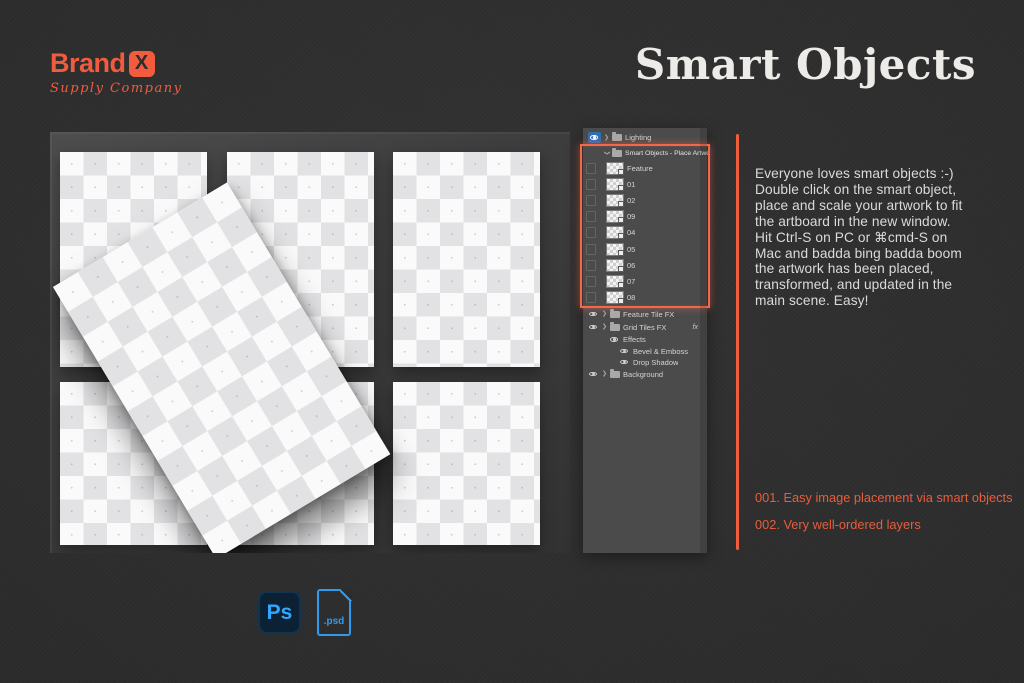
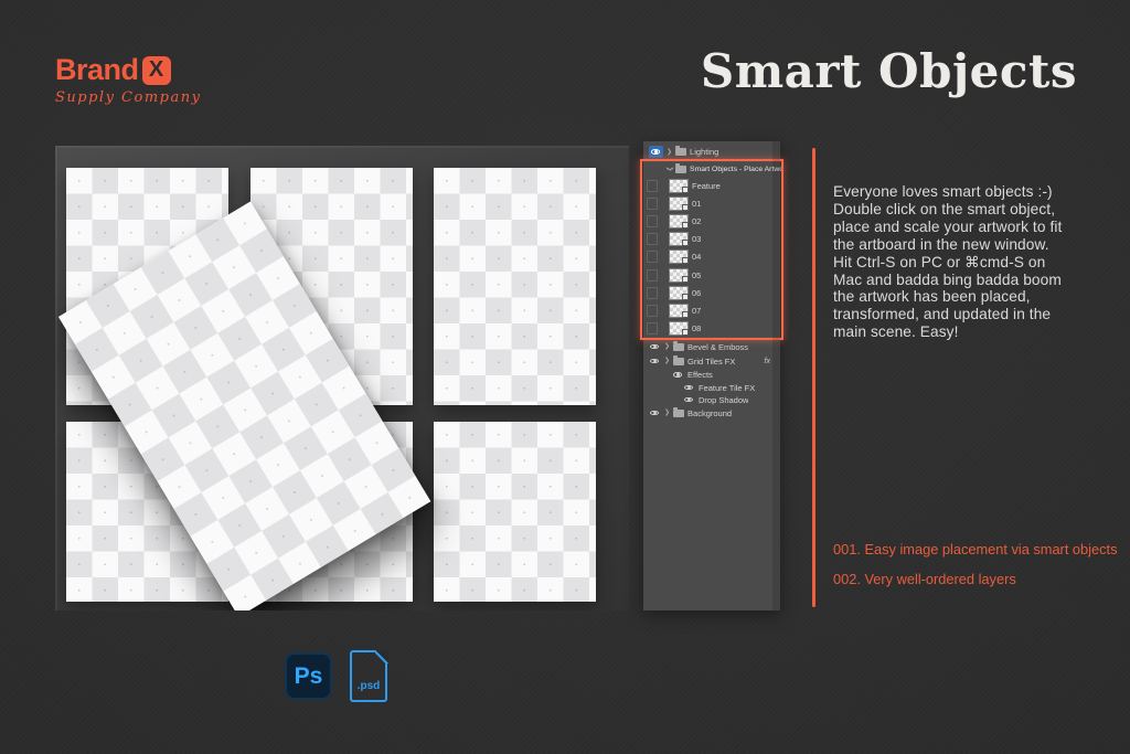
  Brand
  X
  Supply Company
  Smart Objects
  Lighting
  Feature
  01
  02
- 09
+ 03
  04
  05
  06
  07
  08
- Feature Tile FX
+ Bevel & Emboss
  Grid Tiles FX
  Effects
- Bevel & Emboss
+ Feature Tile FX
  Drop Shadow
  Background
  Everyone loves smart objects :-)
  Double click on the smart object,
  place and scale your artwork to fit
  the artboard in the new window.
  Hit Ctrl-S on PC or ⌘cmd-S on
  Mac and badda bing badda boom
  the artwork has been placed,
  transformed, and updated in the
  main scene. Easy!
  001. Easy image placement via smart objects
  002. Very well-ordered layers
  Ps
  .psd
